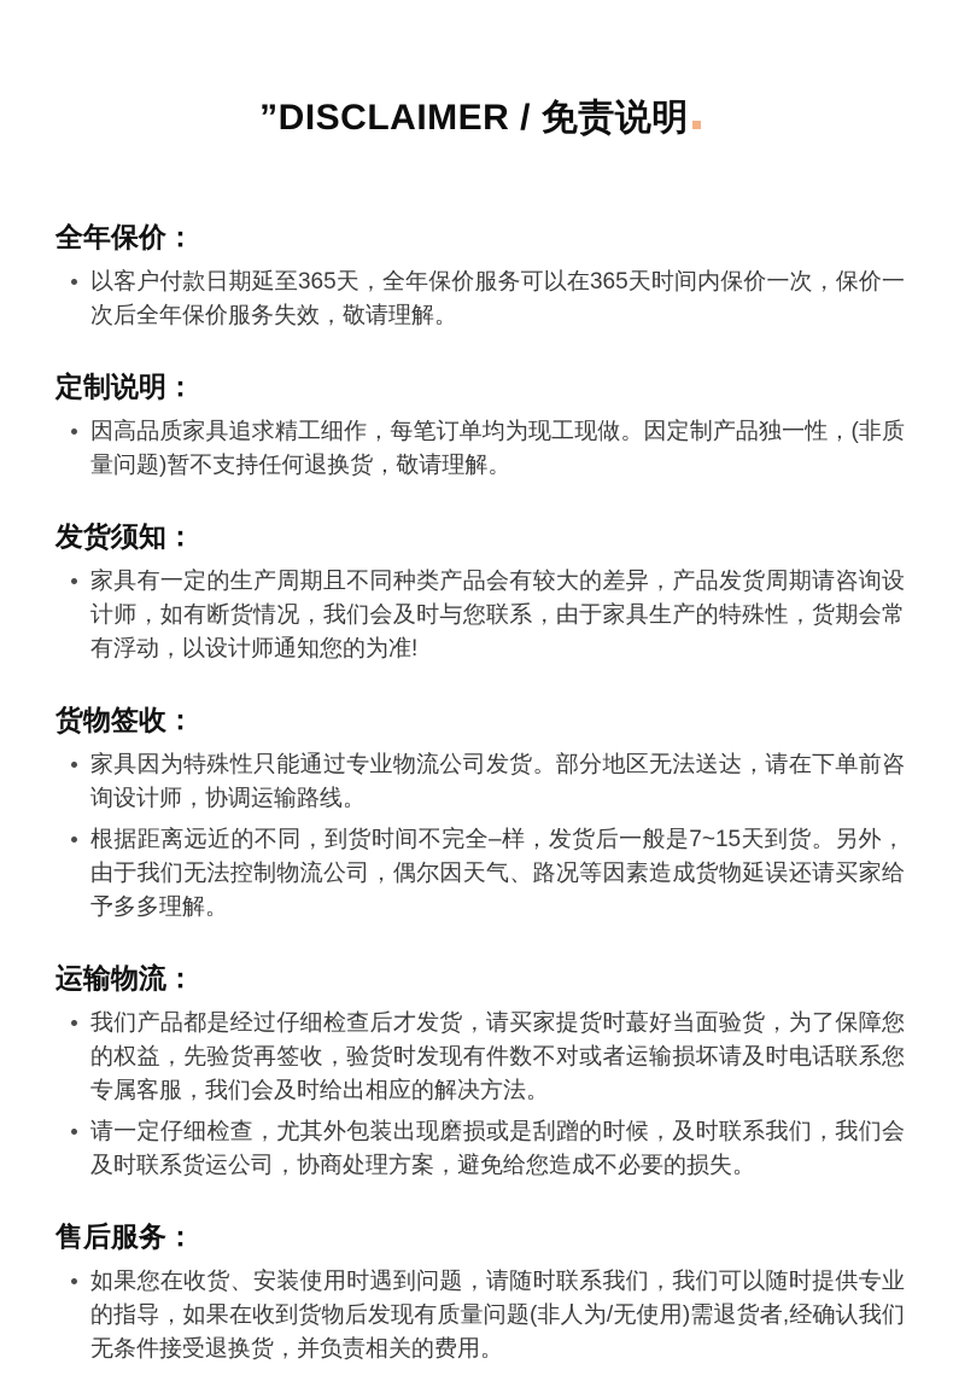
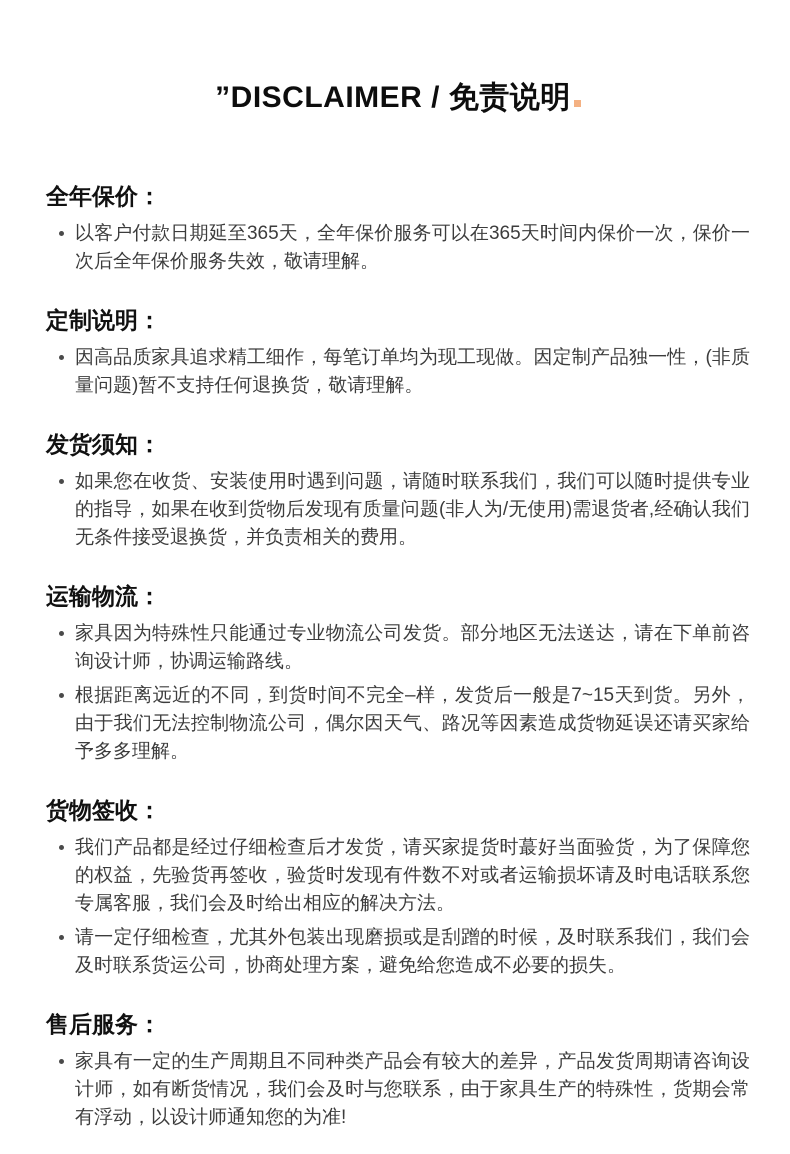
  ”DISCLAIMER / 免责说明
  全年保价：
  以客户付款日期延至365天，全年保价服务可以在365天时间内保价一次，保价一次后全年保价服务失效，敬请理解。
  定制说明：
  因高品质家具追求精工细作，每笔订单均为现工现做。因定制产品独一性，(非质量问题)暂不支持任何退换货，敬请理解。
  发货须知：
- 家具有一定的生产周期且不同种类产品会有较大的差异，产品发货周期请咨询设计师，如有断货情况，我们会及时与您联系，由于家具生产的特殊性，货期会常有浮动，以设计师通知您的为准!
+ 如果您在收货、安装使用时遇到问题，请随时联系我们，我们可以随时提供专业的指导，如果在收到货物后发现有质量问题(非人为/无使用)需退货者,经确认我们无条件接受退换货，并负责相关的费用。
- 货物签收：
+ 运输物流：
  家具因为特殊性只能通过专业物流公司发货。部分地区无法送达，请在下单前咨询设计师，协调运输路线。
  根据距离远近的不同，到货时间不完全–样，发货后一般是7~15天到货。另外，由于我们无法控制物流公司，偶尔因天气、路况等因素造成货物延误还请买家给予多多理解。
- 运输物流：
+ 货物签收：
  我们产品都是经过仔细检查后才发货，请买家提货时蕞好当面验货，为了保障您的权益，先验货再签收，验货时发现有件数不对或者运输损坏请及时电话联系您专属客服，我们会及时给出相应的解决方法。
  请一定仔细检查，尤其外包装出现磨损或是刮蹭的时候，及时联系我们，我们会及时联系货运公司，协商处理方案，避免给您造成不必要的损失。
  售后服务：
- 如果您在收货、安装使用时遇到问题，请随时联系我们，我们可以随时提供专业的指导，如果在收到货物后发现有质量问题(非人为/无使用)需退货者,经确认我们无条件接受退换货，并负责相关的费用。
+ 家具有一定的生产周期且不同种类产品会有较大的差异，产品发货周期请咨询设计师，如有断货情况，我们会及时与您联系，由于家具生产的特殊性，货期会常有浮动，以设计师通知您的为准!
